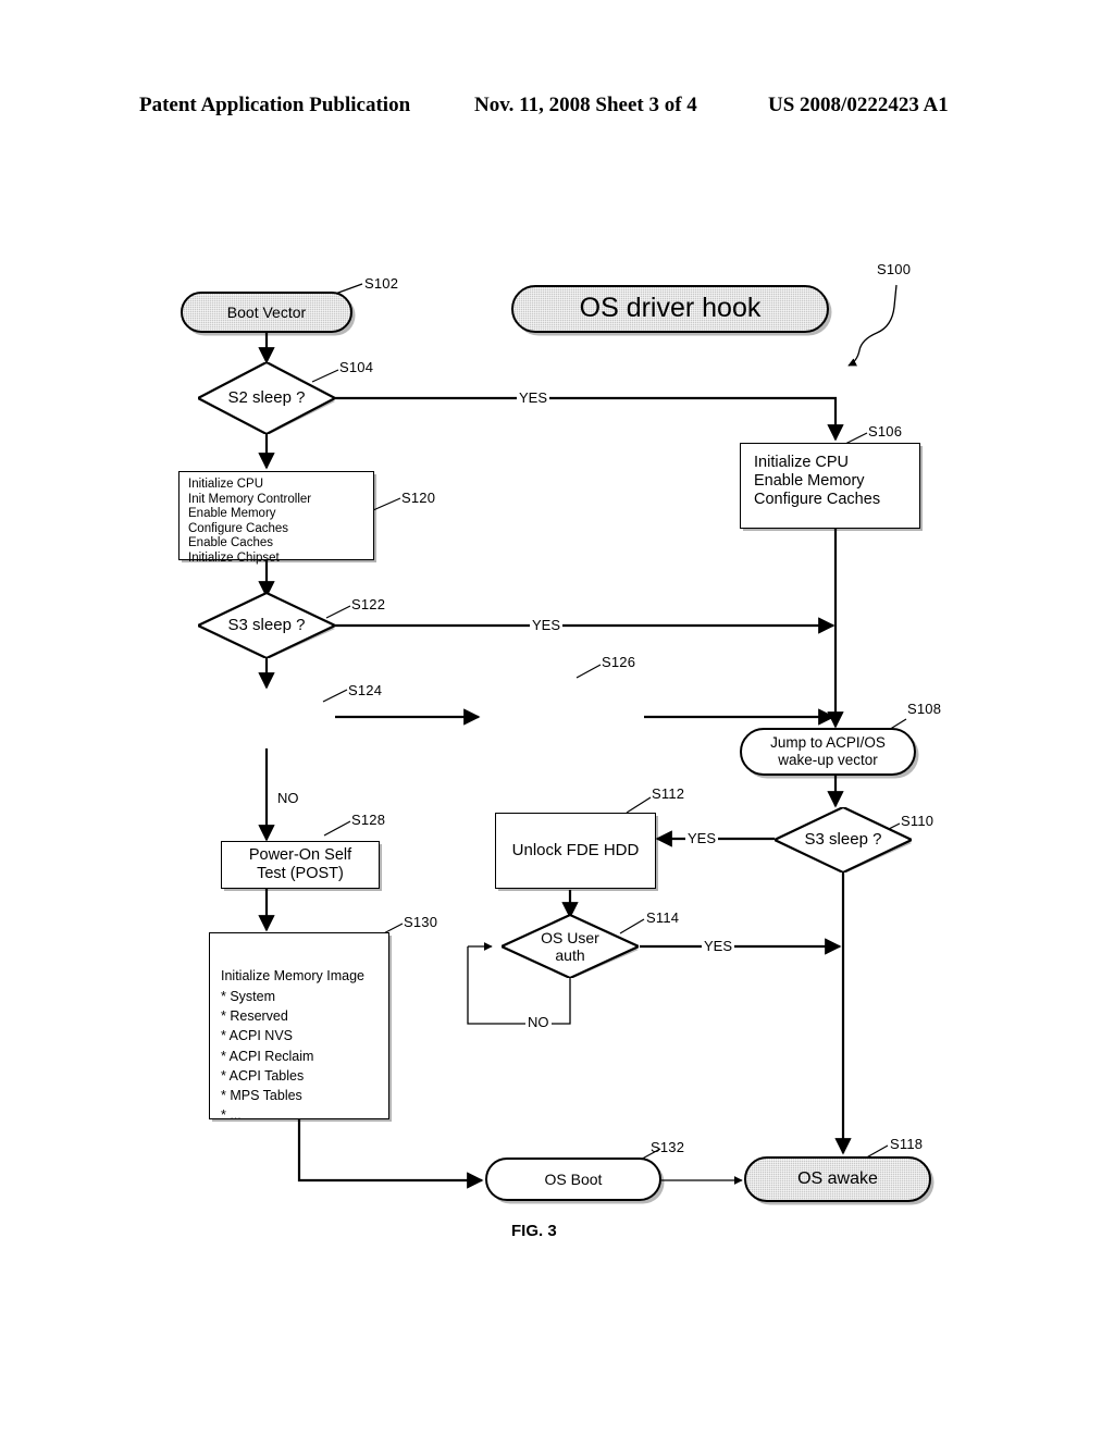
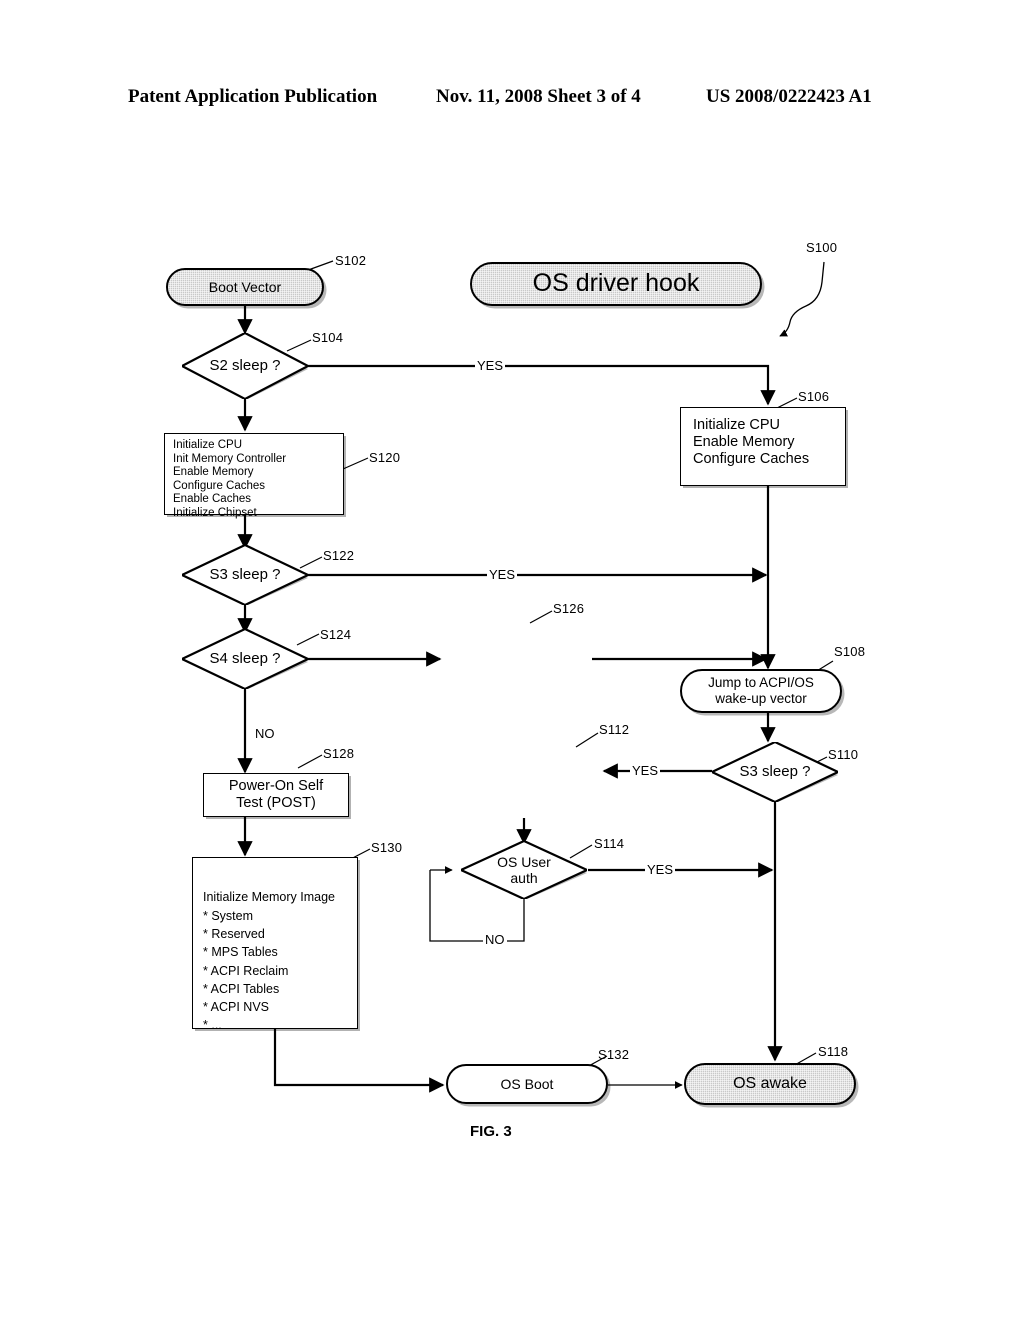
  Patent Application Publication
  Nov. 11, 2008 Sheet 3 of 4
  US 2008/0222423 A1
  OS driver hook
  S100
  Boot Vector
  S102
  S2 sleep ?
  S104
  YES
  Initialize CPU
  Enable Memory
  Configure Caches
  S106
  Initialize CPU
  Init Memory Controller
  Enable Memory
  Configure Caches
  Enable Caches
  Initialize Chipset
  S120
  S3 sleep ?
  S122
  YES
+ S4 sleep ?
  S124
  NO
  S126
  Jump to ACPI/OS
  wake-up vector
  S108
  Power-On Self
  Test (POST)
  S128
- Unlock FDE HDD
  S112
  S3 sleep ?
  S110
  YES
  OS User
  auth
  S114
  YES
  NO
  Initialize Memory Image
  System
  Reserved
- ACPI NVS
+ MPS Tables
  ACPI Reclaim
  ACPI Tables
- MPS Tables
+ ACPI NVS
  ...
  S130
  OS Boot
  S132
  OS awake
  S118
  FIG. 3
